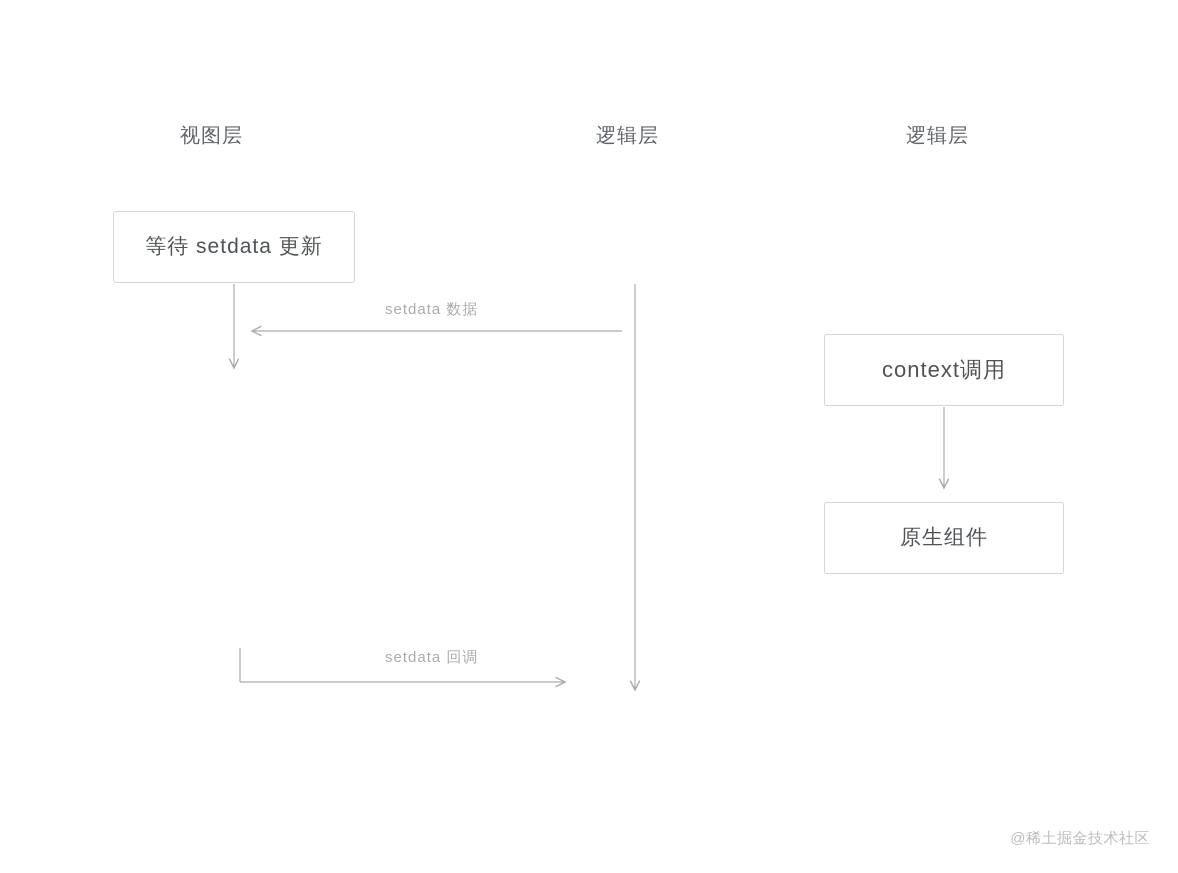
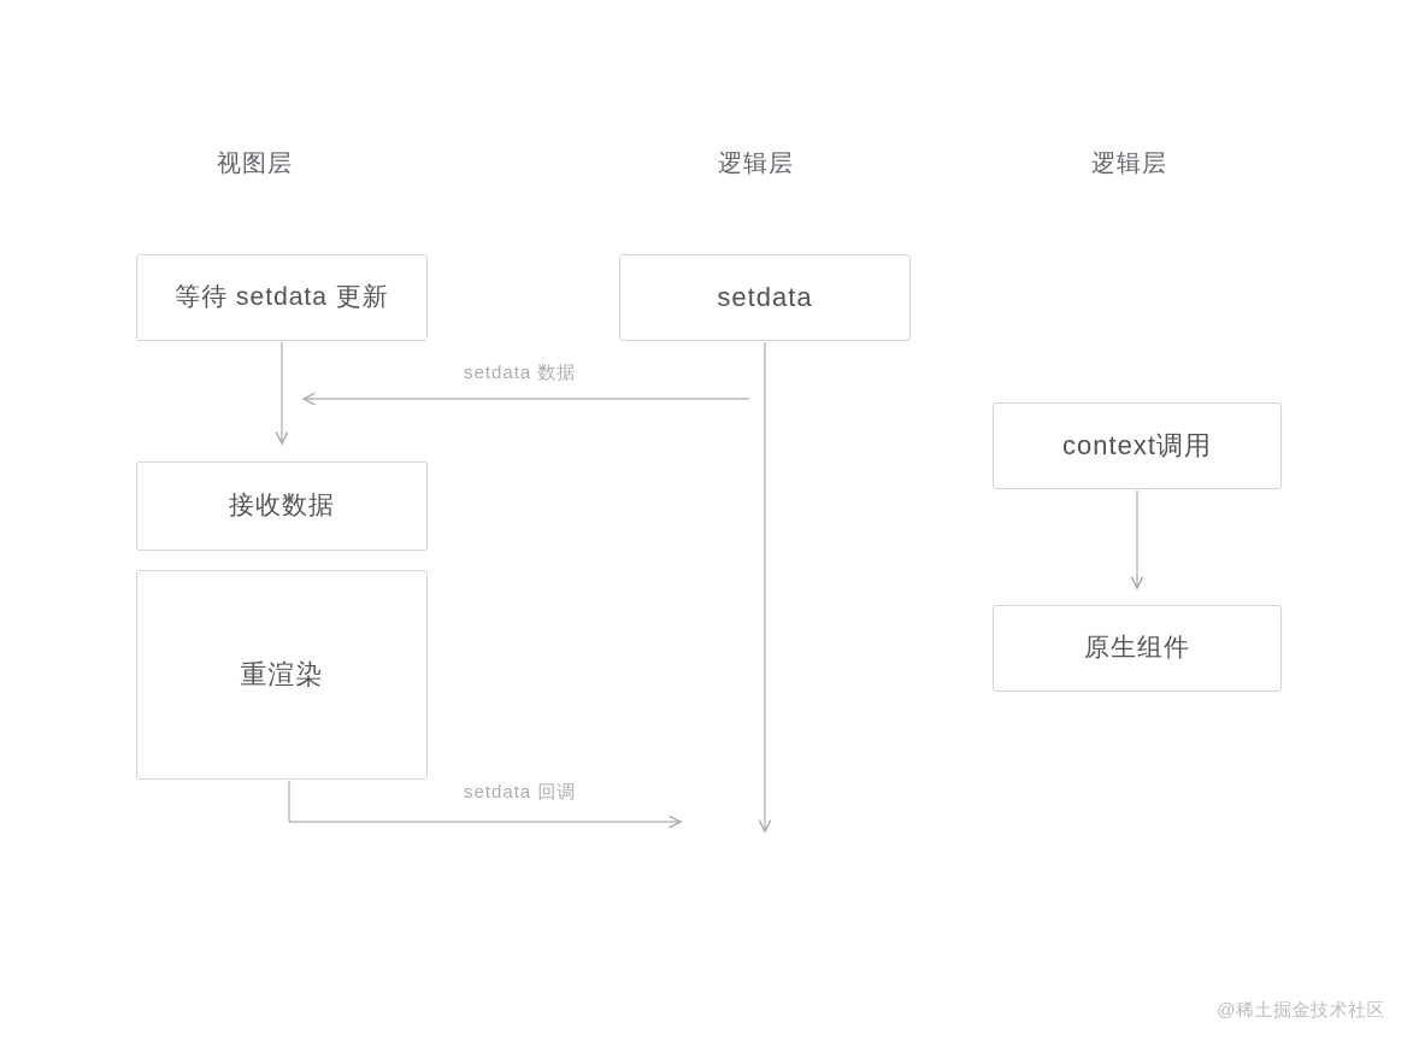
  视图层
  逻辑层
  逻辑层
  等待 setdata 更新
+ setdata
+ 接收数据
+ 重渲染
  context调用
  原生组件
  setdata 数据
  setdata 回调
  @稀土掘金技术社区
